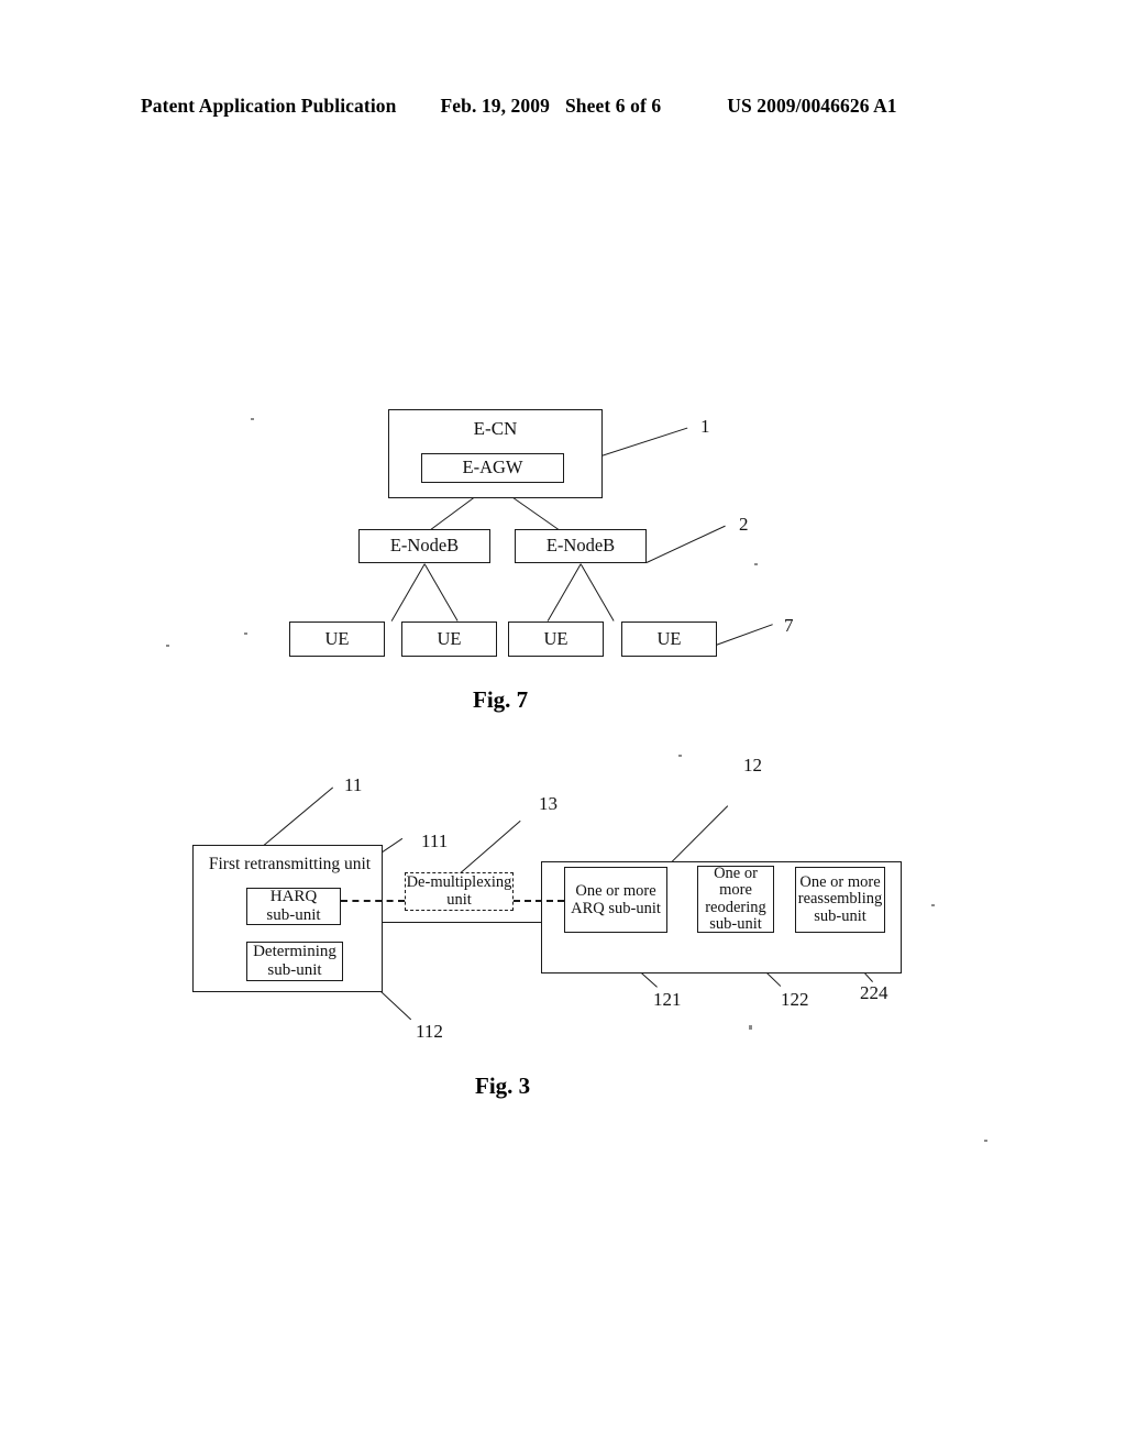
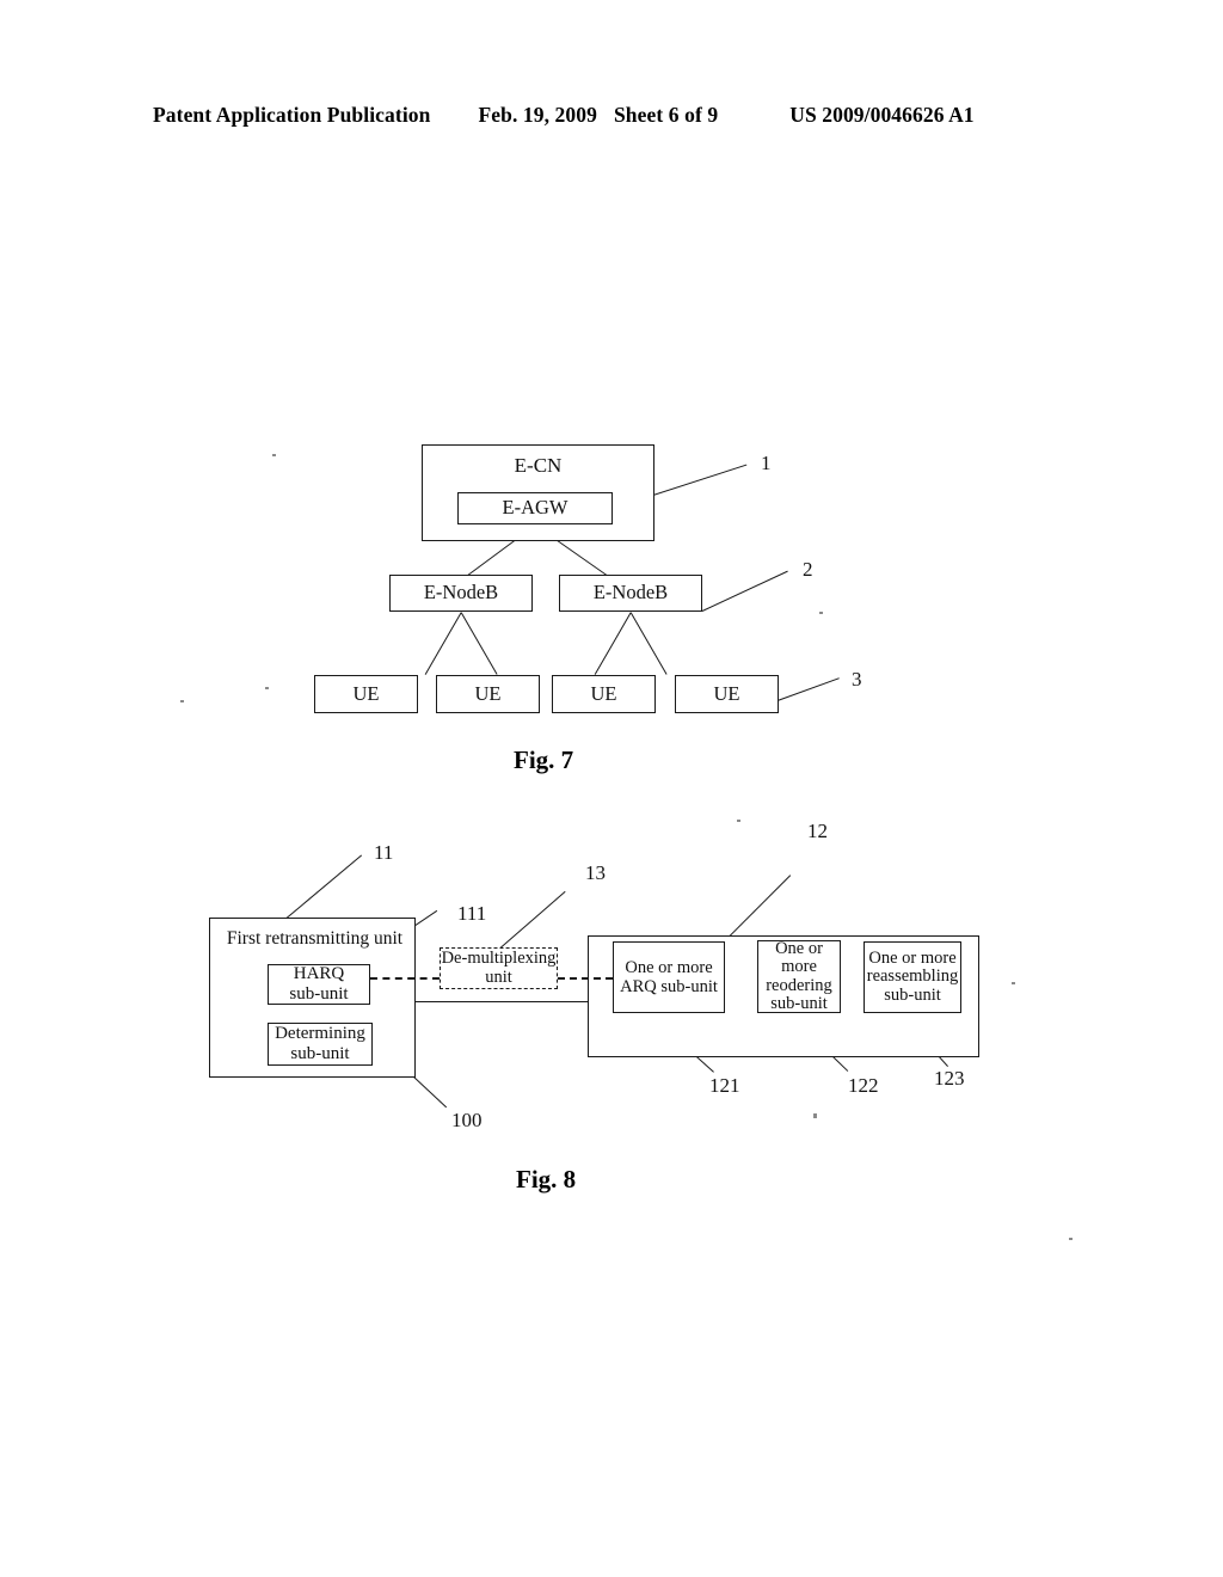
  Patent Application Publication
  Feb. 19, 2009
- Sheet 6 of 6
+ Sheet 6 of 9
  US 2009/0046626 A1
  E-CN
  E-AGW
  E-NodeB
  E-NodeB
  UE
  UE
  UE
  UE
  1
  2
- 7
+ 3
  Fig. 7
  First retransmitting unit
  HARQ
  sub-unit
  Determining
  sub-unit
  De-multiplexing
  unit
  One or more
  ARQ sub-unit
  One or
  more
  reodering
  sub-unit
  One or more
  reassembling
  sub-unit
  11
  111
- 112
+ 100
  13
  12
  121
  122
- 224
+ 123
- Fig. 3
+ Fig. 8
